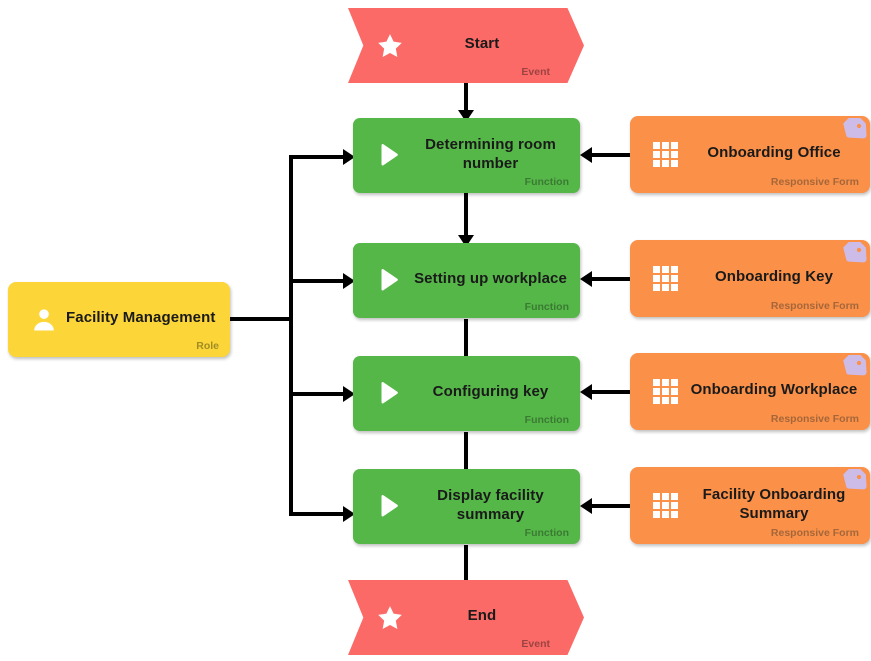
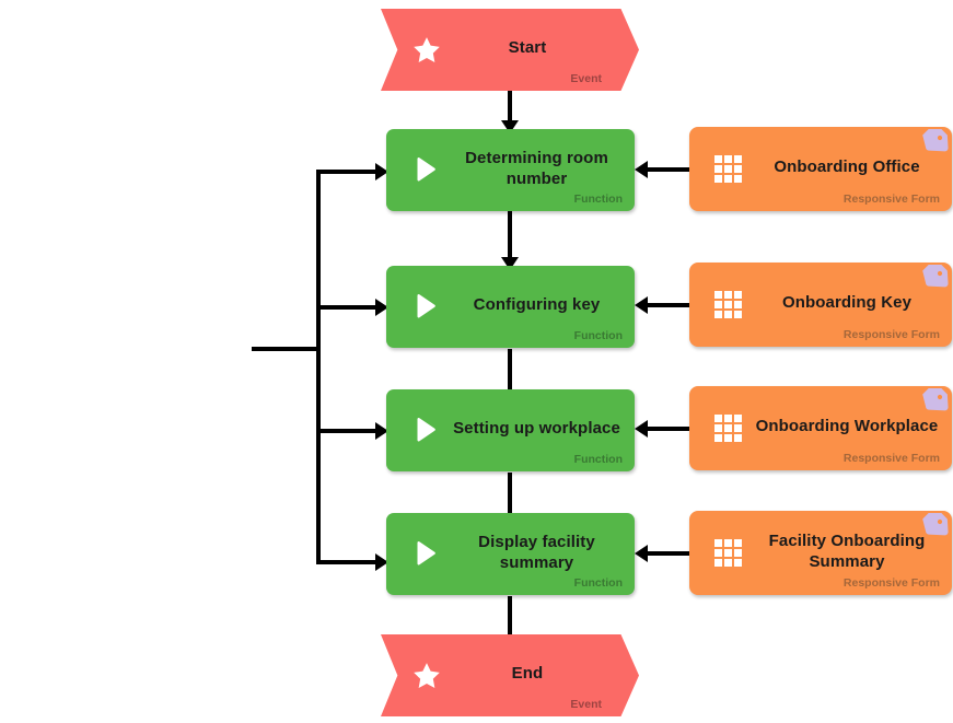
  Start
  Event
  Determining room number
  Function
- Setting up workplace
+ Configuring key
  Function
- Configuring key
+ Setting up workplace
  Function
  Display facility summary
  Function
  End
  Event
- Facility Management
- Role
  Onboarding Office
  Responsive Form
  Onboarding Key
  Responsive Form
  Onboarding Workplace
  Responsive Form
  Facility Onboarding Summary
  Responsive Form
